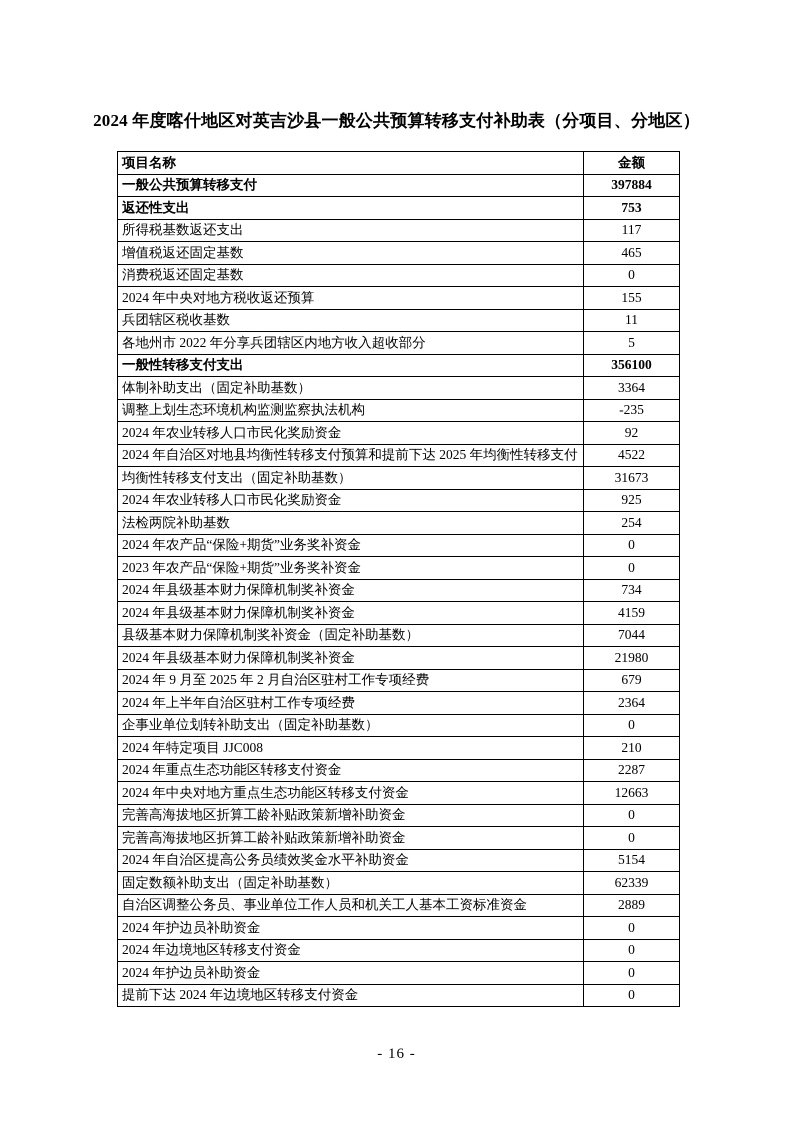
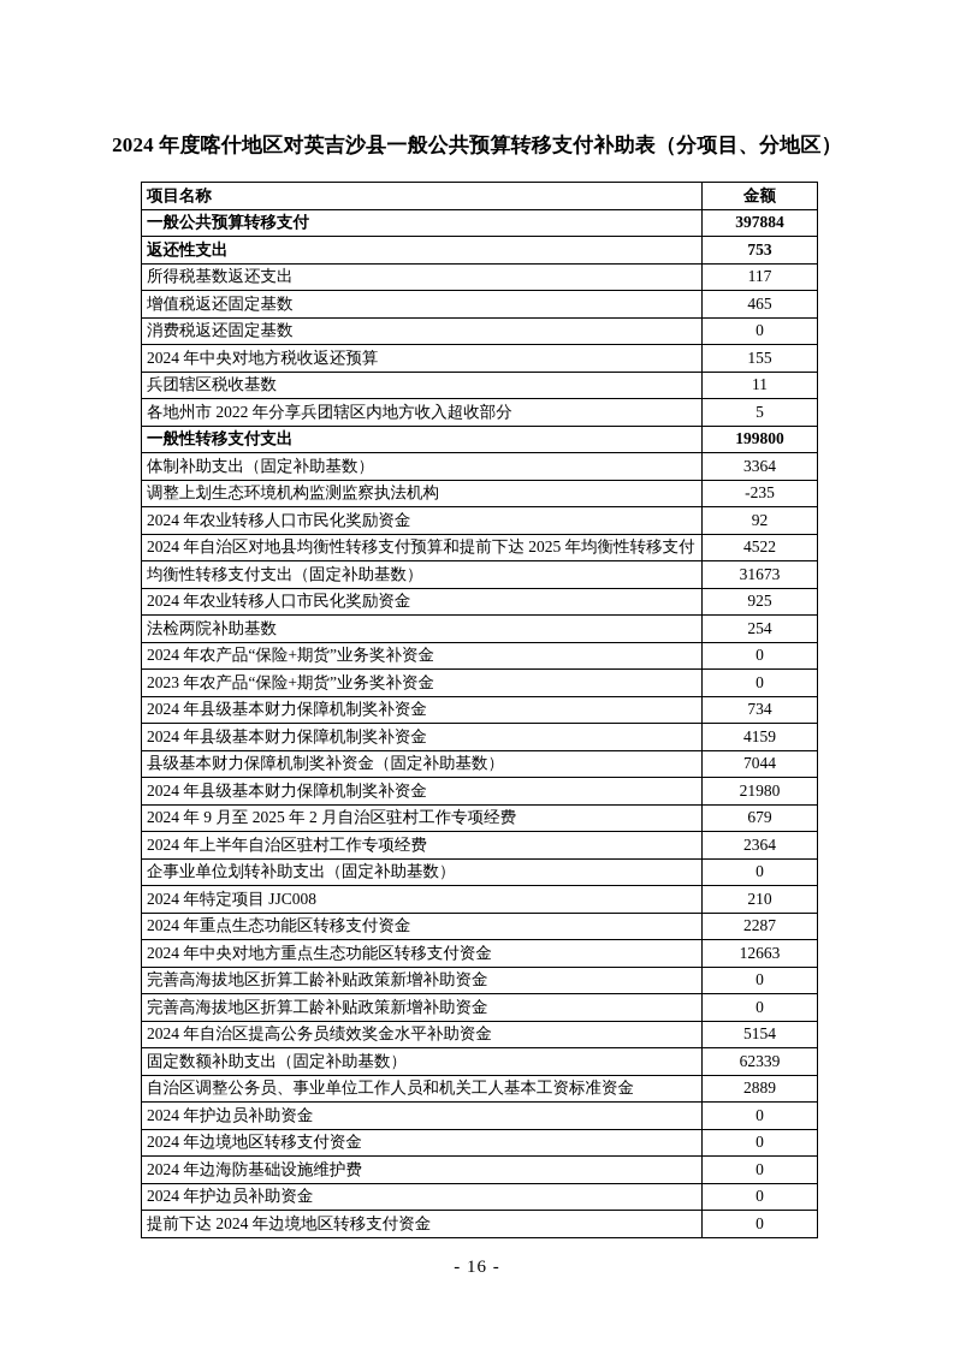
  2024 年度喀什地区对英吉沙县一般公共预算转移支付补助表（分项目、分地区）
  项目名称	金额
  一般公共预算转移支付	397884
  返还性支出	753
  所得税基数返还支出	117
  增值税返还固定基数	465
  消费税返还固定基数	0
  2024 年中央对地方税收返还预算	155
  兵团辖区税收基数	11
  各地州市 2022 年分享兵团辖区内地方收入超收部分	5
- 一般性转移支付支出	356100
+ 一般性转移支付支出	199800
  体制补助支出（固定补助基数）	3364
  调整上划生态环境机构监测监察执法机构	-235
  2024 年农业转移人口市民化奖励资金	92
  2024 年自治区对地县均衡性转移支付预算和提前下达 2025 年均衡性转移支付	4522
  均衡性转移支付支出（固定补助基数）	31673
  2024 年农业转移人口市民化奖励资金	925
  法检两院补助基数	254
  2024 年农产品“保险+期货”业务奖补资金	0
  2023 年农产品“保险+期货”业务奖补资金	0
  2024 年县级基本财力保障机制奖补资金	734
  2024 年县级基本财力保障机制奖补资金	4159
  县级基本财力保障机制奖补资金（固定补助基数）	7044
  2024 年县级基本财力保障机制奖补资金	21980
  2024 年 9 月至 2025 年 2 月自治区驻村工作专项经费	679
  2024 年上半年自治区驻村工作专项经费	2364
  企事业单位划转补助支出（固定补助基数）	0
  2024 年特定项目 JJC008	210
  2024 年重点生态功能区转移支付资金	2287
  2024 年中央对地方重点生态功能区转移支付资金	12663
  完善高海拔地区折算工龄补贴政策新增补助资金	0
  完善高海拔地区折算工龄补贴政策新增补助资金	0
  2024 年自治区提高公务员绩效奖金水平补助资金	5154
  固定数额补助支出（固定补助基数）	62339
  自治区调整公务员、事业单位工作人员和机关工人基本工资标准资金	2889
  2024 年护边员补助资金	0
  2024 年边境地区转移支付资金	0
+ 2024 年边海防基础设施维护费	0
  2024 年护边员补助资金	0
  提前下达 2024 年边境地区转移支付资金	0
  - 16 -
